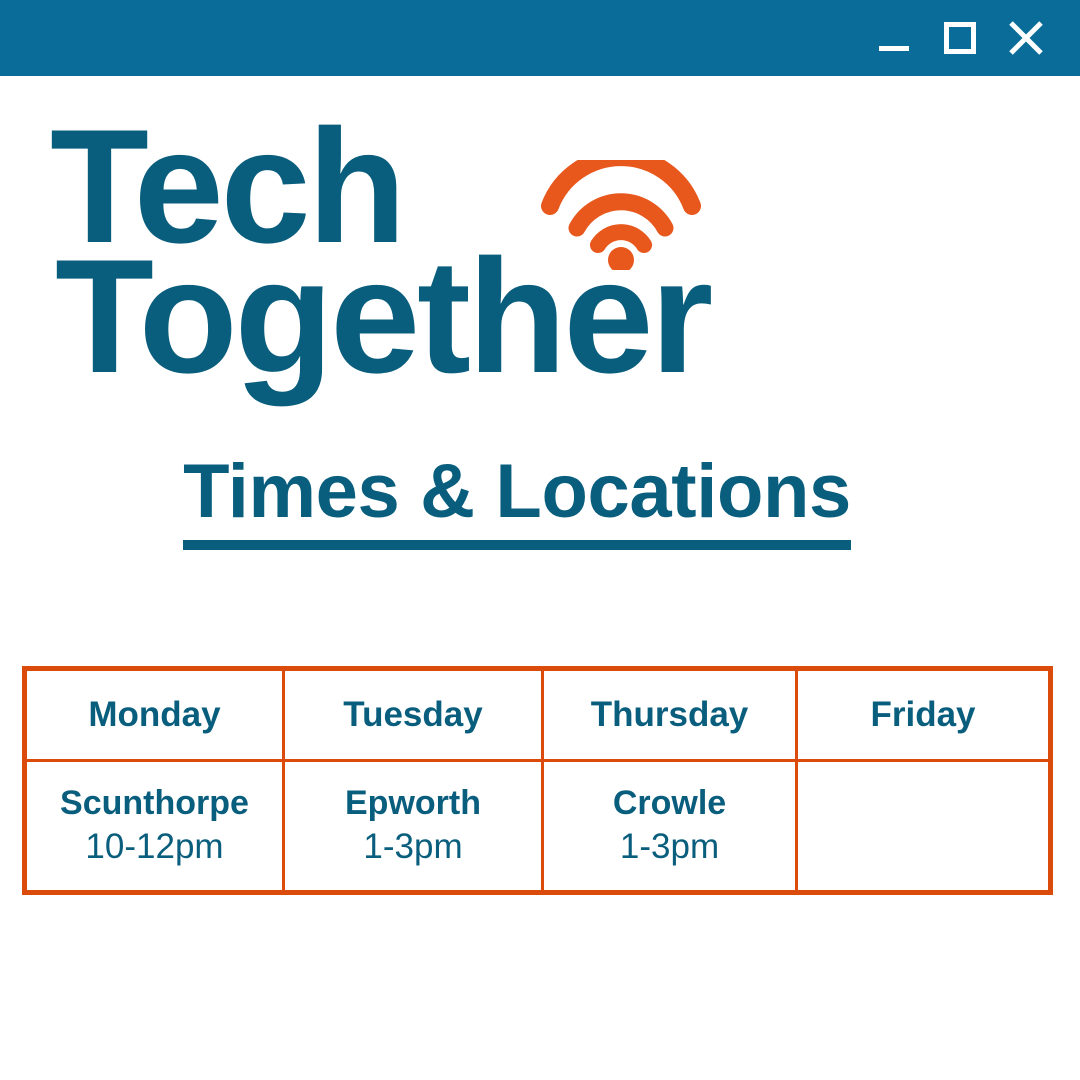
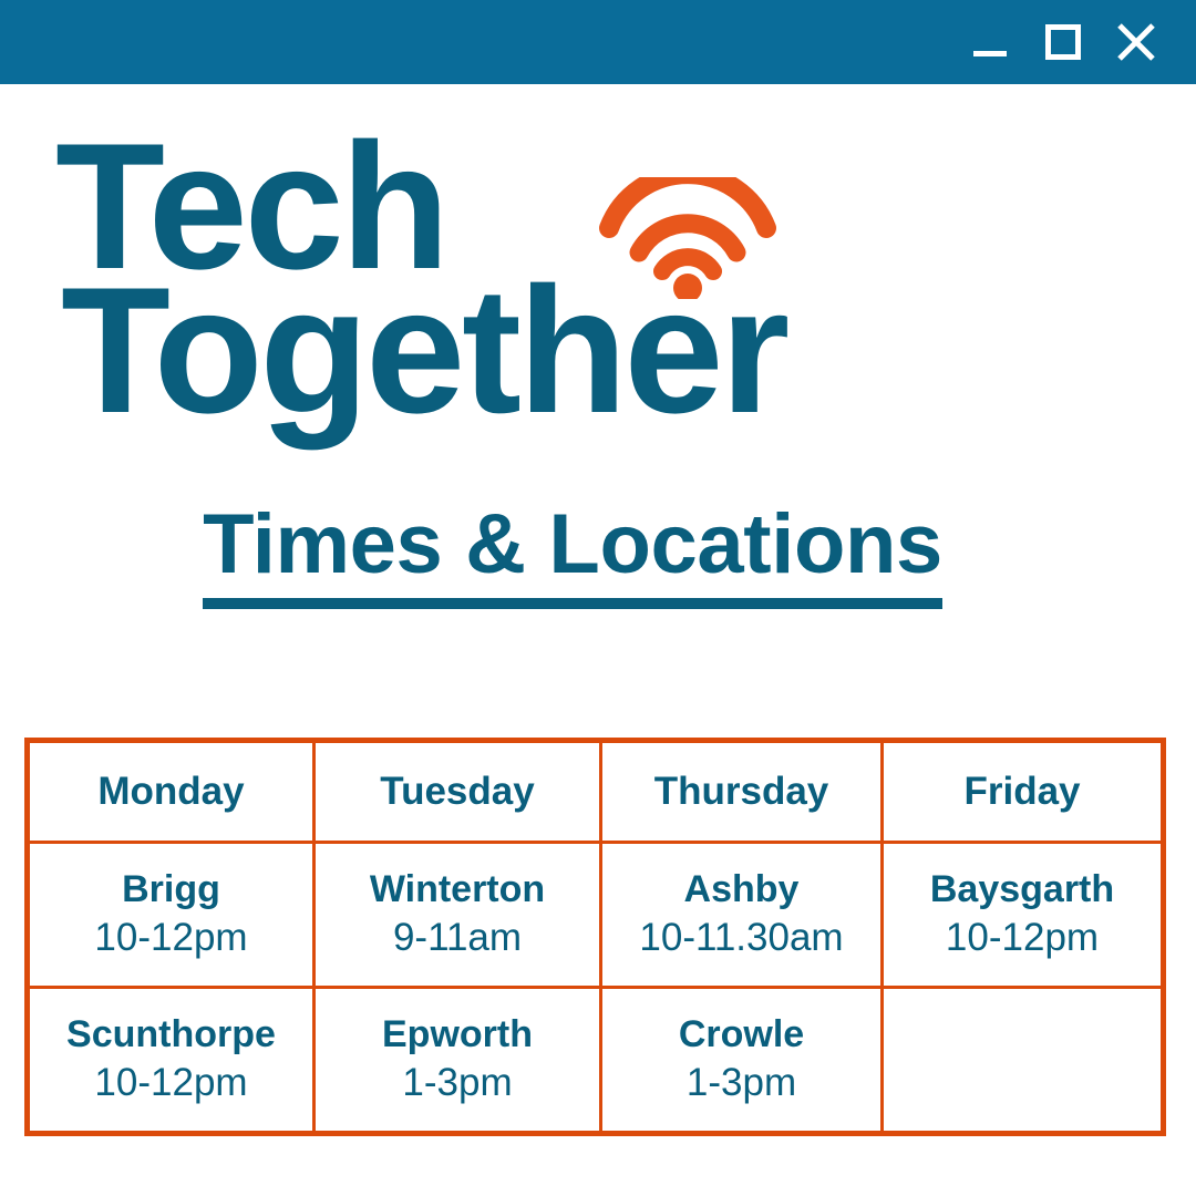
  Tech
  Together
  Times & Locations
  Monday	Tuesday	Thursday	Friday
+ Brigg 10-12pm	Winterton 9-11am	Ashby 10-11.30am	Baysgarth 10-12pm
  Scunthorpe 10-12pm	Epworth 1-3pm	Crowle 1-3pm
